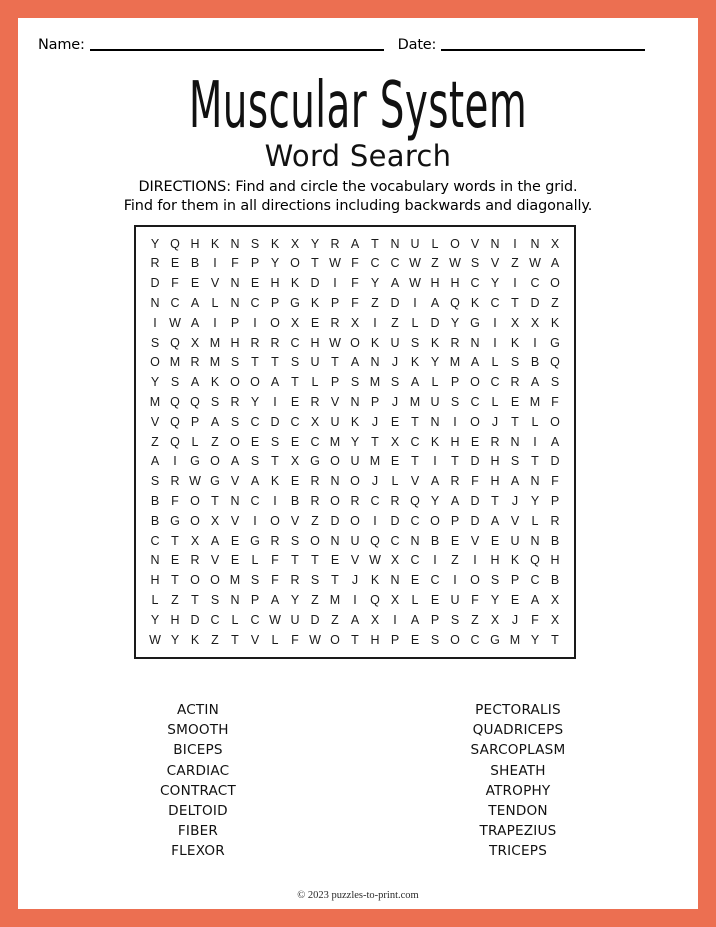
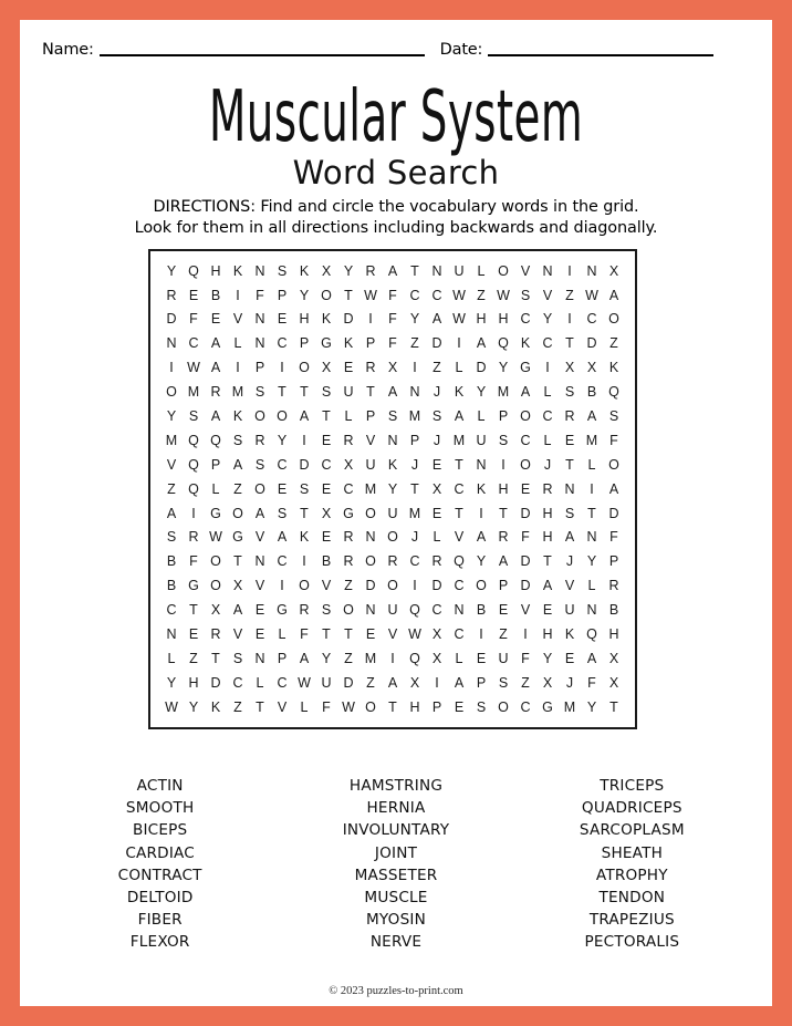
  Name:
  Date:
  Muscular System
  Word Search
  DIRECTIONS: Find and circle the vocabulary words in the grid.
- Find for them in all directions including backwards and diagonally.
+ Look for them in all directions including backwards and diagonally.
  Y	Q	H	K	N	S	K	X	Y	R	A	T	N	U	L	O	V	N	I	N	X
  R	E	B	I	F	P	Y	O	T	W	F	C	C	W	Z	W	S	V	Z	W	A
  D	F	E	V	N	E	H	K	D	I	F	Y	A	W	H	H	C	Y	I	C	O
  N	C	A	L	N	C	P	G	K	P	F	Z	D	I	A	Q	K	C	T	D	Z
  I	W	A	I	P	I	O	X	E	R	X	I	Z	L	D	Y	G	I	X	X	K
- S	Q	X	M	H	R	R	C	H	W	O	K	U	S	K	R	N	I	K	I	G
  O	M	R	M	S	T	T	S	U	T	A	N	J	K	Y	M	A	L	S	B	Q
  Y	S	A	K	O	O	A	T	L	P	S	M	S	A	L	P	O	C	R	A	S
  M	Q	Q	S	R	Y	I	E	R	V	N	P	J	M	U	S	C	L	E	M	F
  V	Q	P	A	S	C	D	C	X	U	K	J	E	T	N	I	O	J	T	L	O
  Z	Q	L	Z	O	E	S	E	C	M	Y	T	X	C	K	H	E	R	N	I	A
  A	I	G	O	A	S	T	X	G	O	U	M	E	T	I	T	D	H	S	T	D
  S	R	W	G	V	A	K	E	R	N	O	J	L	V	A	R	F	H	A	N	F
  B	F	O	T	N	C	I	B	R	O	R	C	R	Q	Y	A	D	T	J	Y	P
  B	G	O	X	V	I	O	V	Z	D	O	I	D	C	O	P	D	A	V	L	R
  C	T	X	A	E	G	R	S	O	N	U	Q	C	N	B	E	V	E	U	N	B
  N	E	R	V	E	L	F	T	T	E	V	W	X	C	I	Z	I	H	K	Q	H
- H	T	O	O	M	S	F	R	S	T	J	K	N	E	C	I	O	S	P	C	B
  L	Z	T	S	N	P	A	Y	Z	M	I	Q	X	L	E	U	F	Y	E	A	X
  Y	H	D	C	L	C	W	U	D	Z	A	X	I	A	P	S	Z	X	J	F	X
  W	Y	K	Z	T	V	L	F	W	O	T	H	P	E	S	O	C	G	M	Y	T
  ACTIN
  SMOOTH
  BICEPS
  CARDIAC
  CONTRACT
  DELTOID
  FIBER
  FLEXOR
+ HAMSTRING
+ HERNIA
+ INVOLUNTARY
+ JOINT
+ MASSETER
+ MUSCLE
+ MYOSIN
+ NERVE
- PECTORALIS
+ TRICEPS
  QUADRICEPS
  SARCOPLASM
  SHEATH
  ATROPHY
  TENDON
  TRAPEZIUS
- TRICEPS
+ PECTORALIS
  © 2023 puzzles-to-print.com
